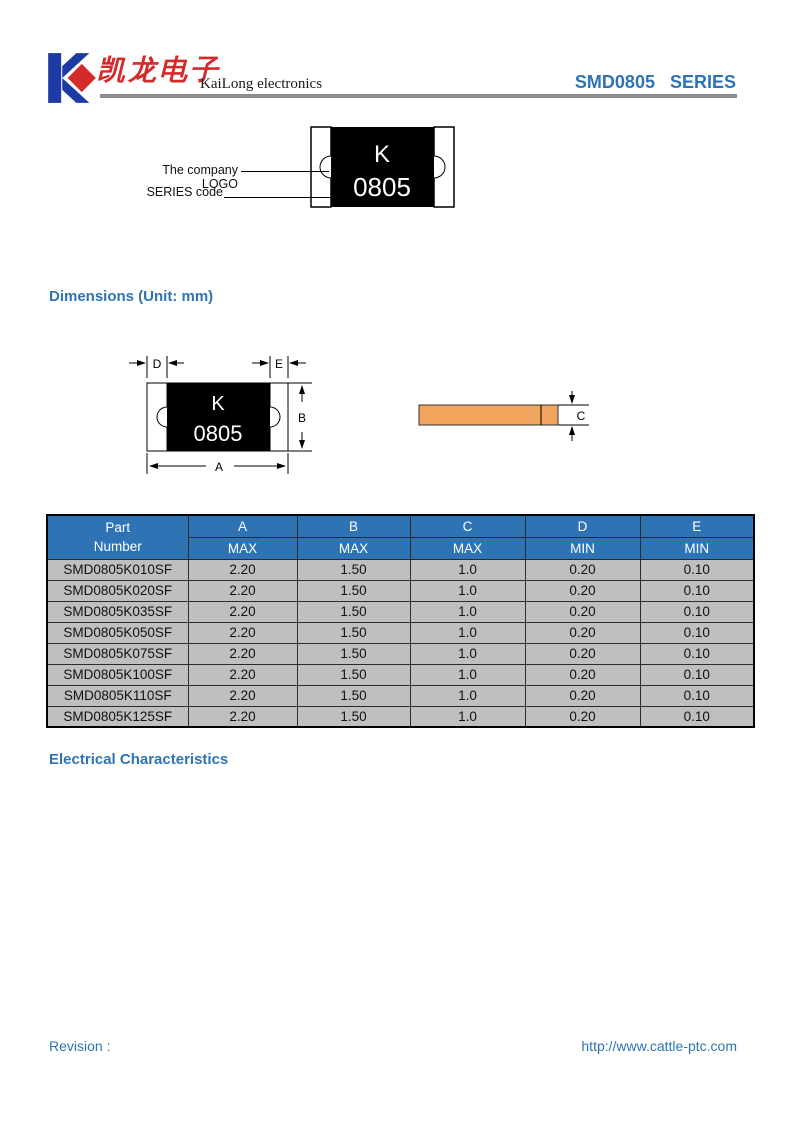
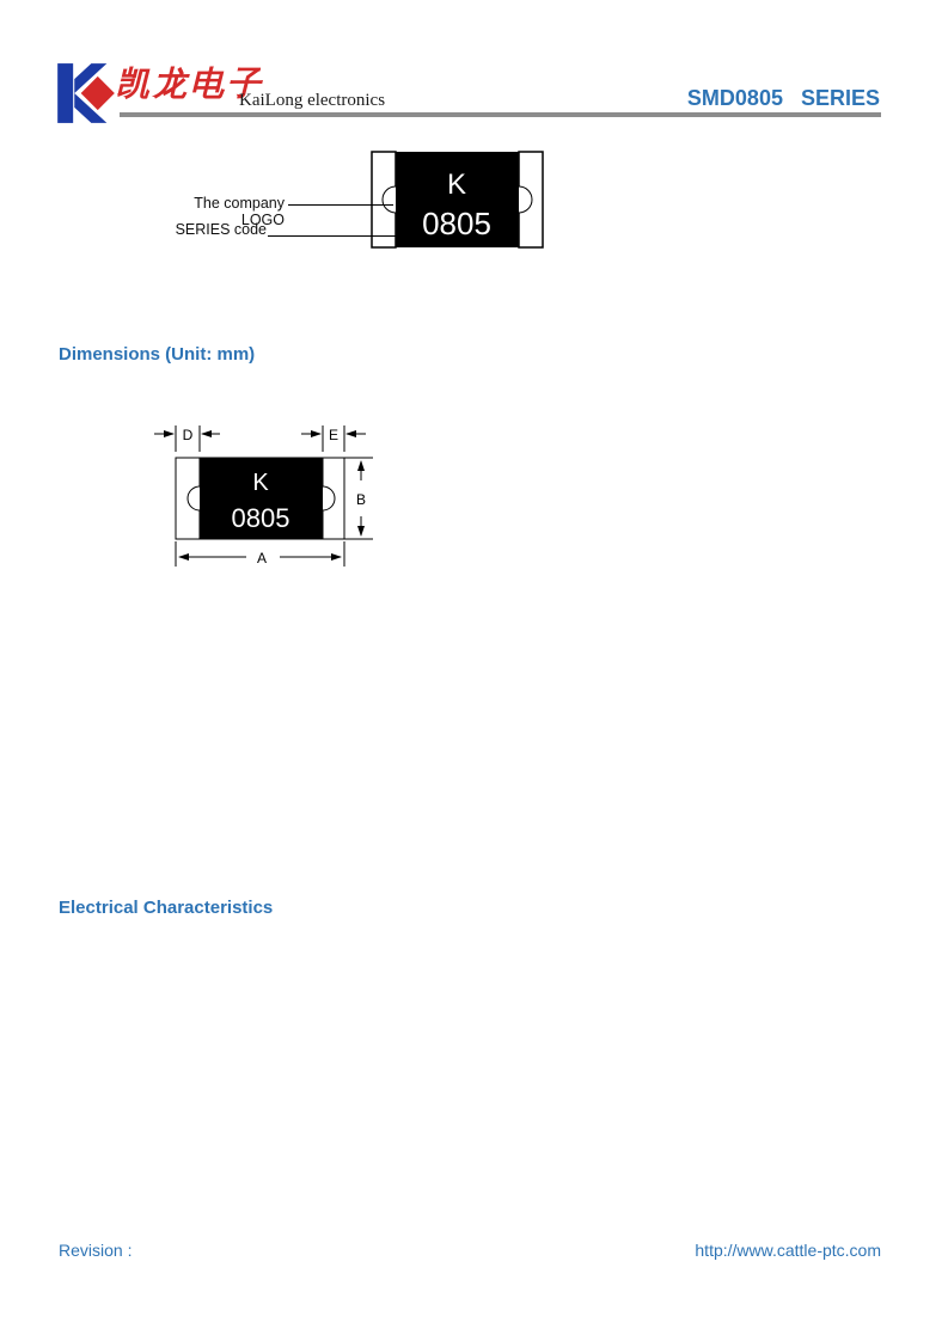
  凯龙电子
  KaiLong electronics
  SMD0805 SERIES
  K
  0805
  The company LOGO
  SERIES code
  Dimensions (Unit: mm)
  K
  0805
  D
  E
  B
  A
- C
- Part Number	A	B	C	D	E
- MAX	MAX	MAX	MIN	MIN
- SMD0805K010SF	2.20	1.50	1.0	0.20	0.10
- SMD0805K020SF	2.20	1.50	1.0	0.20	0.10
- SMD0805K035SF	2.20	1.50	1.0	0.20	0.10
- SMD0805K050SF	2.20	1.50	1.0	0.20	0.10
- SMD0805K075SF	2.20	1.50	1.0	0.20	0.10
- SMD0805K100SF	2.20	1.50	1.0	0.20	0.10
- SMD0805K110SF	2.20	1.50	1.0	0.20	0.10
- SMD0805K125SF	2.20	1.50	1.0	0.20	0.10
  Electrical Characteristics
  Revision :
  http://www.cattle-ptc.com
